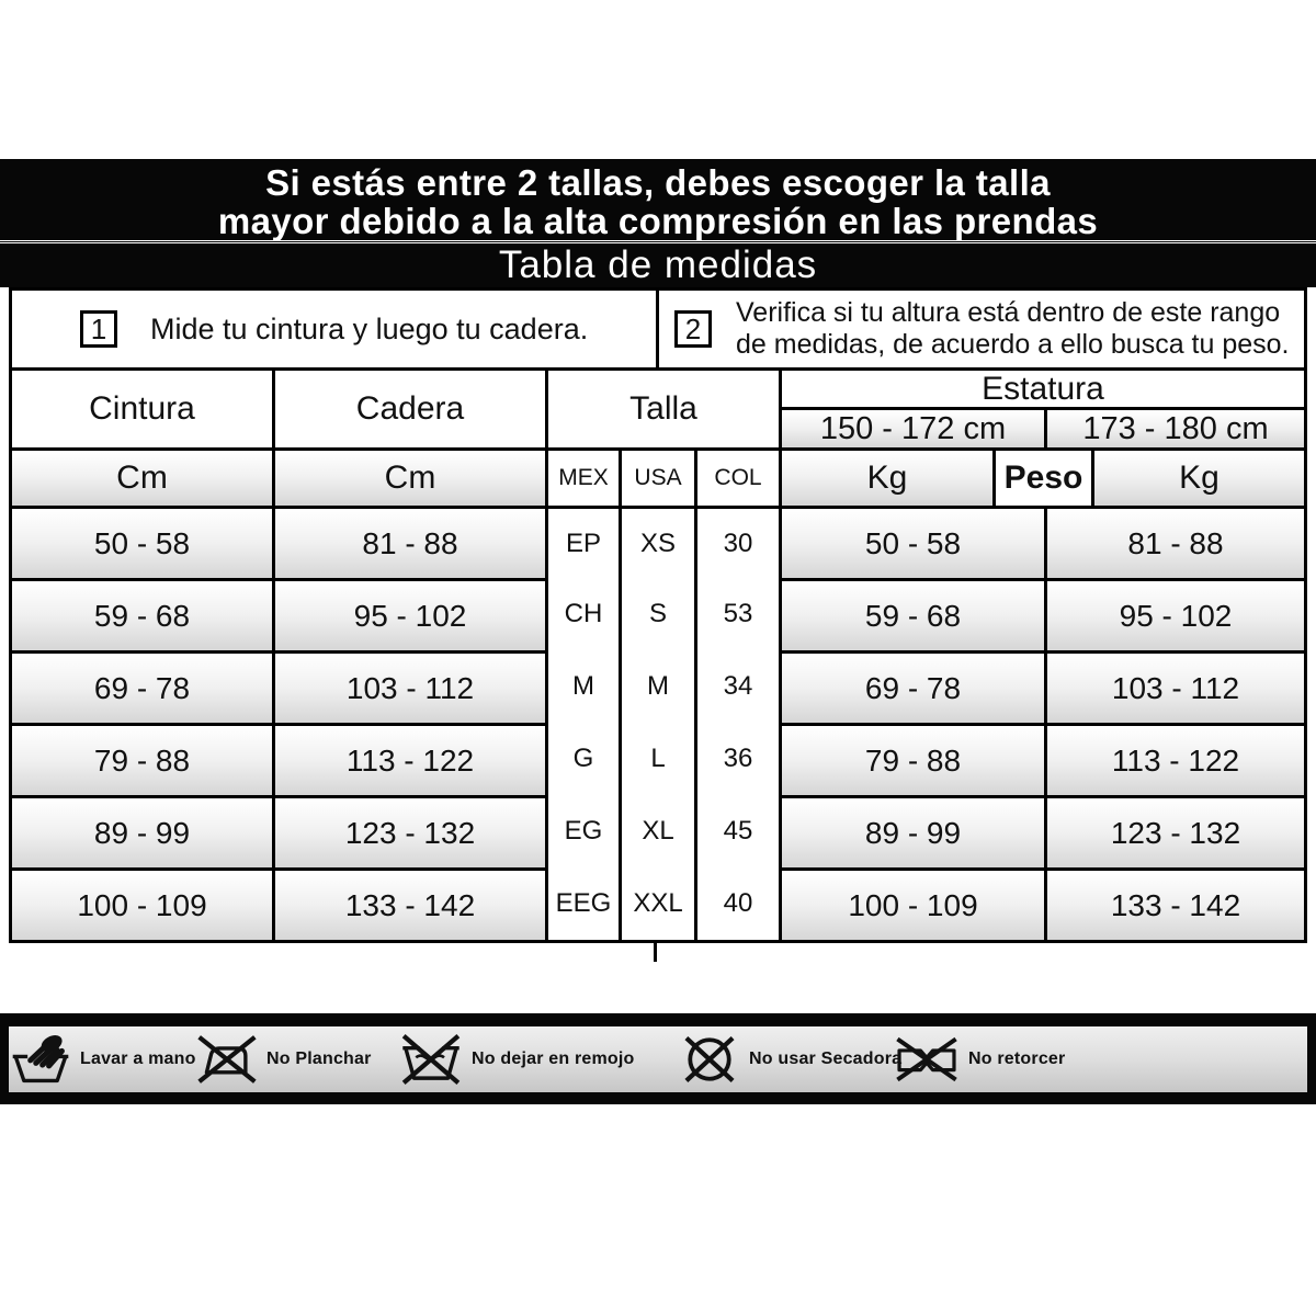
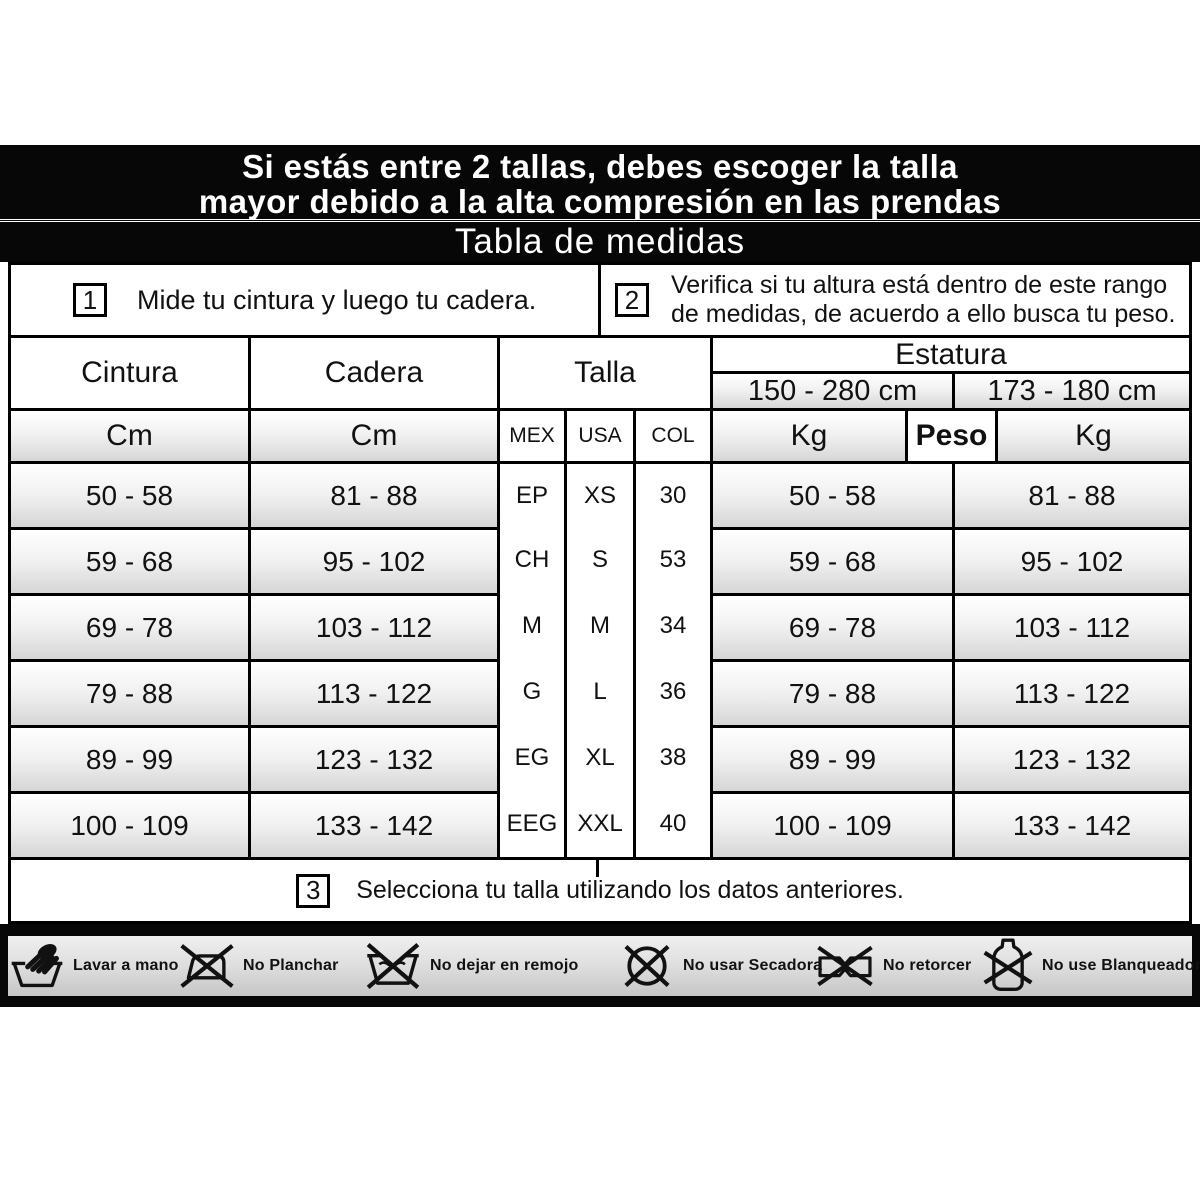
  Si estás entre 2 tallas, debes escoger la talla
  mayor debido a la alta compresión en las prendas
  Tabla de medidas
  1
  Mide tu cintura y luego tu cadera.
  2
  Verifica si tu altura está dentro de este rango
  de medidas, de acuerdo a ello busca tu peso.
  Cintura
  Cadera
  Talla
  Estatura
- 150 - 172 cm
+ 150 - 280 cm
  173 - 180 cm
  Cm
  Cm
  MEX
  USA
  COL
  Kg
  Peso
  Kg
  50 - 58
  81 - 88
  EP
  XS
  30
  50 - 58
  81 - 88
  59 - 68
  95 - 102
  CH
  S
  53
  59 - 68
  95 - 102
  69 - 78
  103 - 112
  M
  M
  34
  69 - 78
  103 - 112
  79 - 88
  113 - 122
  G
  L
  36
  79 - 88
  113 - 122
  89 - 99
  123 - 132
  EG
  XL
- 45
+ 38
  89 - 99
  123 - 132
  100 - 109
  133 - 142
  EEG
  XXL
  40
  100 - 109
  133 - 142
+ 3
+ Selecciona tu talla utilizando los datos anteriores.
  Lavar a mano
  No Planchar
  No dejar en remojo
  No usar Secadora
  No retorcer
+ No use Blanqueador
